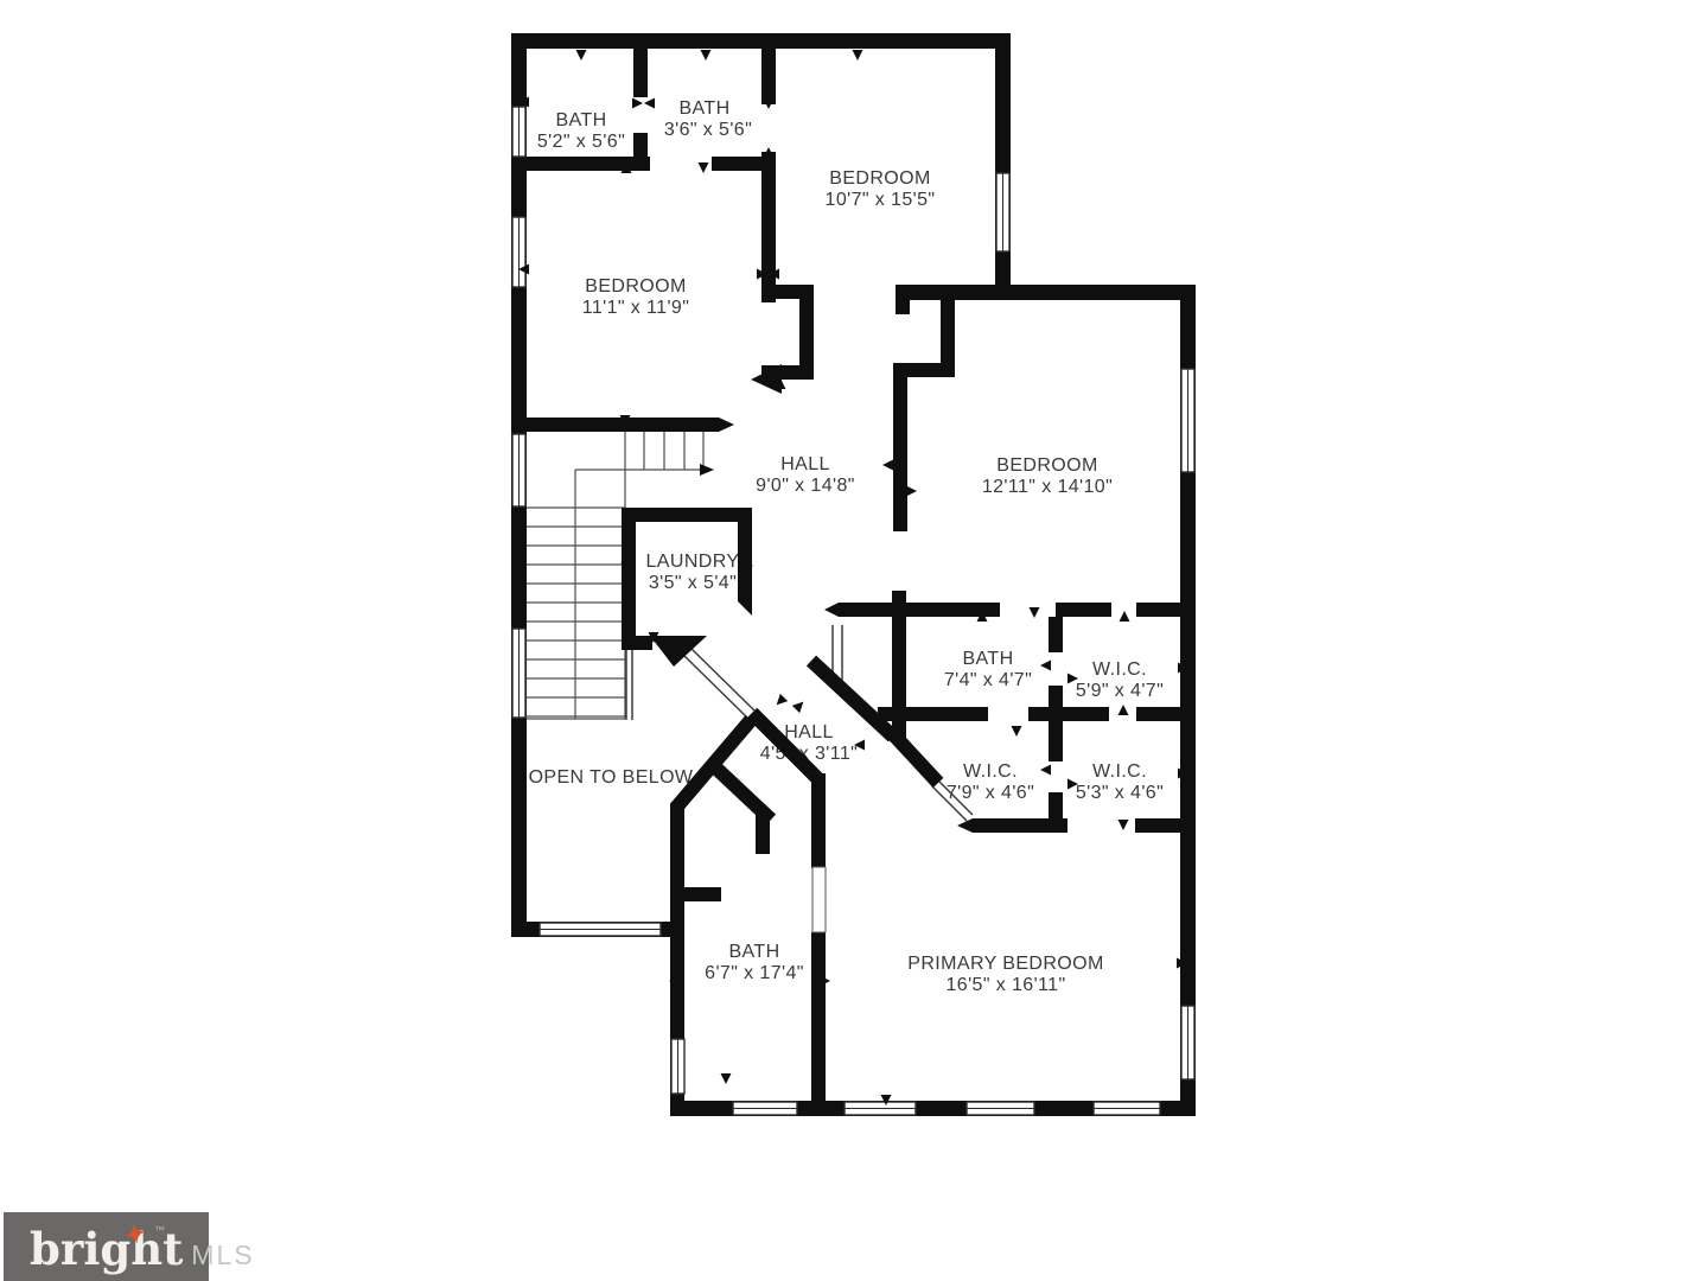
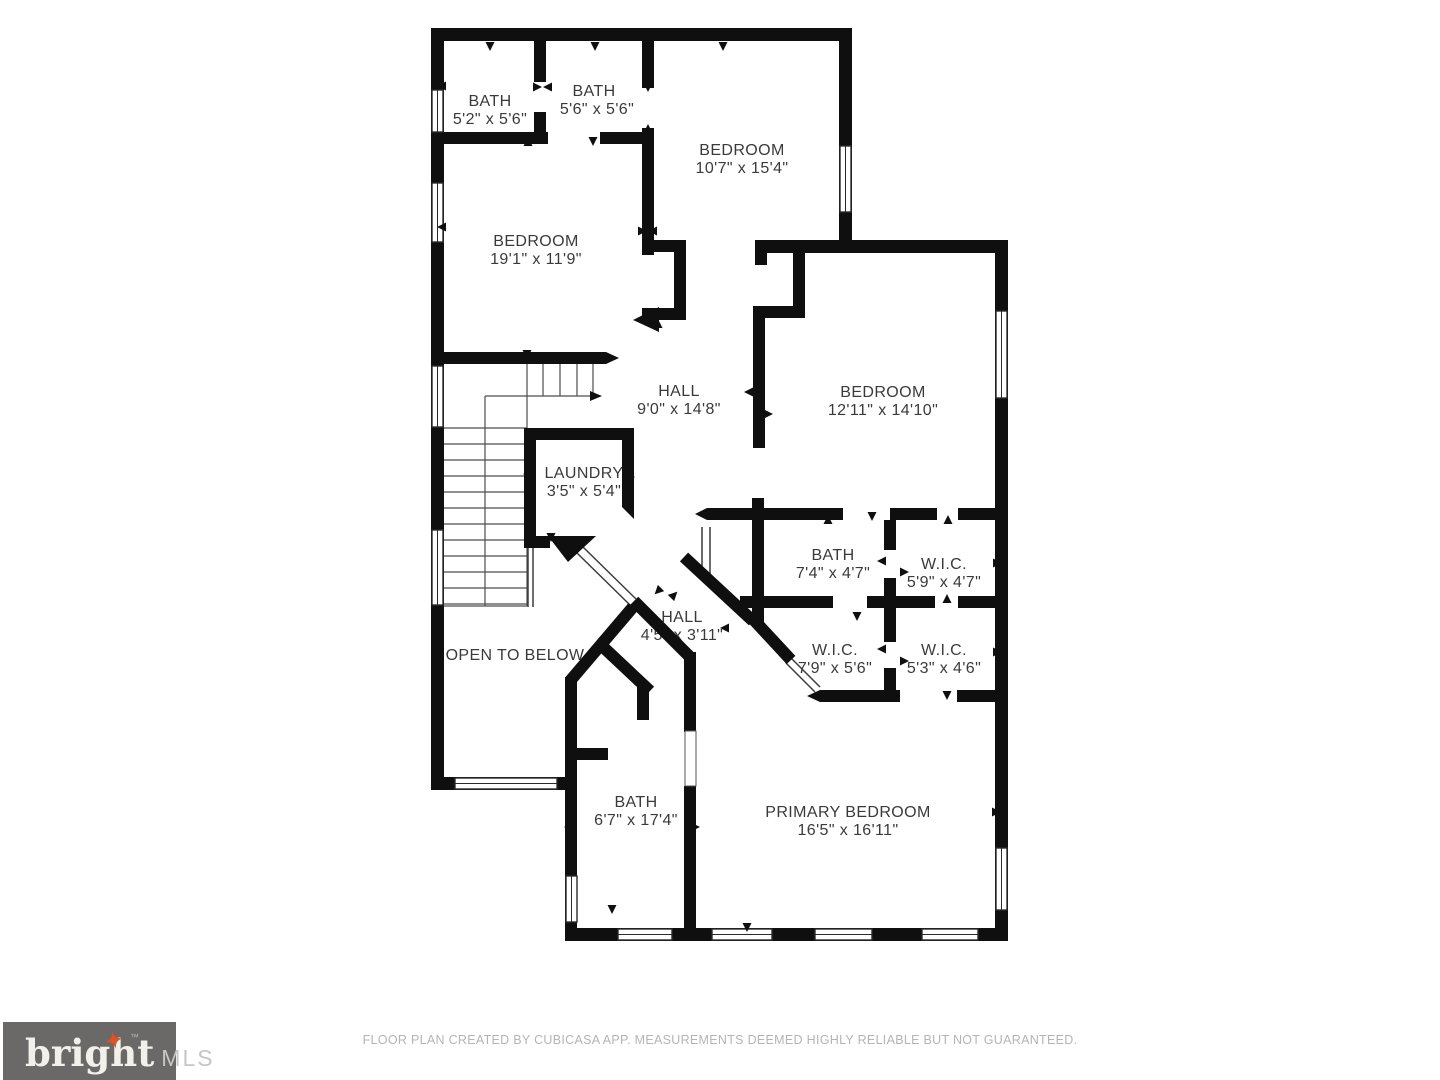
  BATH
  5'2" x 5'6"
  BATH
- 3'6" x 5'6"
+ 5'6" x 5'6"
  BEDROOM
- 10'7" x 15'5"
+ 10'7" x 15'4"
  BEDROOM
- 11'1" x 11'9"
+ 19'1" x 11'9"
  HALL
  9'0" x 14'8"
  BEDROOM
  12'11" x 14'10"
  LAUNDRY
  3'5" x 5'4"
  BATH
  7'4" x 4'7"
  W.I.C.
  5'9" x 4'7"
  HALL
  4'5 x 3'11"
  W.I.C.
- 7'9" x 4'6"
+ 7'9" x 5'6"
  W.I.C.
  5'3" x 4'6"
  OPEN TO BELOW
  BATH
  6'7" x 17'4"
  PRIMARY BEDROOM
  16'5" x 16'11"
+ FLOOR PLAN CREATED BY CUBICASA APP. MEASUREMENTS DEEMED HIGHLY RELIABLE BUT NOT GUARANTEED.
  bright
  MLS
  ™
